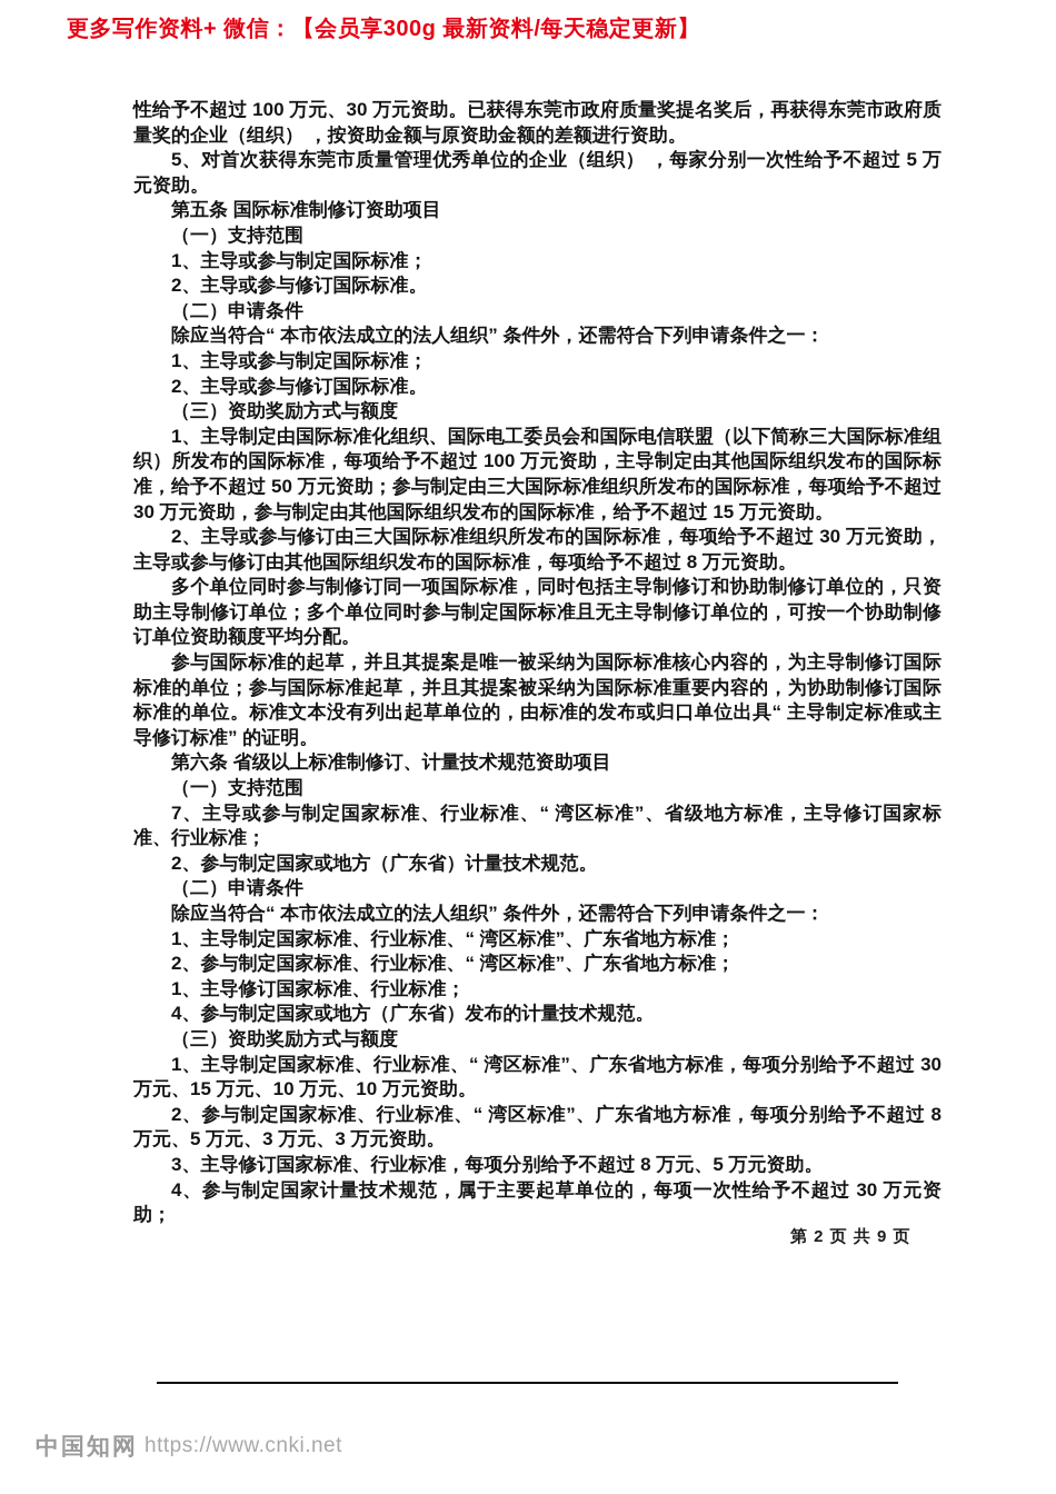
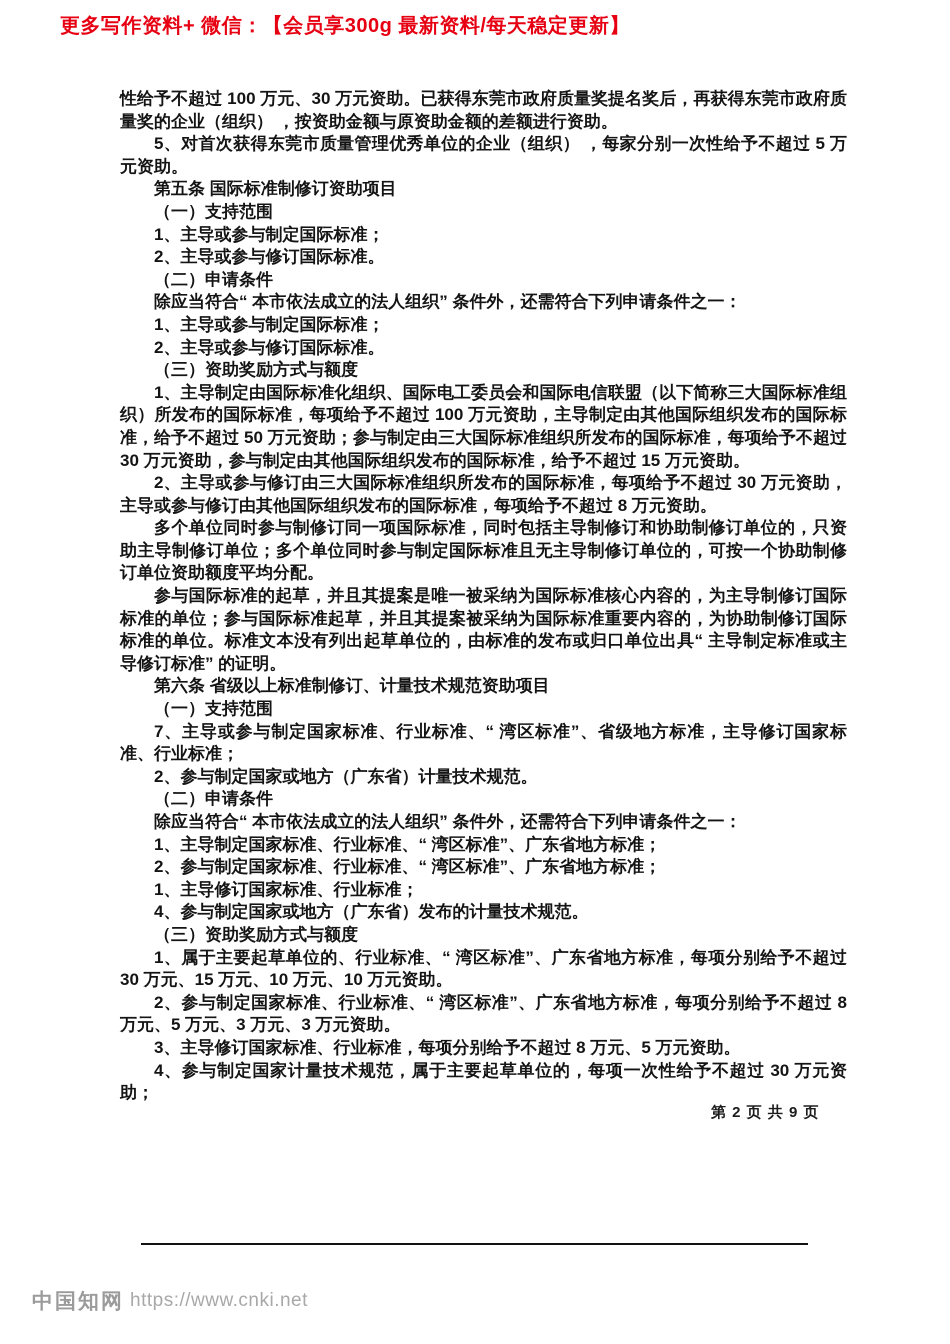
  更多写作资料+ 微信：【会员享300g 最新资料/每天稳定更新】
  性给予不超过 100 万元、30 万元资助。已获得东莞市政府质量奖提名奖后，再获得东莞市政府质量奖的企业（组织） ，按资助金额与原资助金额的差额进行资助。
  5、对首次获得东莞市质量管理优秀单位的企业（组织） ，每家分别一次性给予不超过 5 万元资助。
  第五条 国际标准制修订资助项目
  （一）支持范围
  1、主导或参与制定国际标准；
  2、主导或参与修订国际标准。
  （二）申请条件
  除应当符合“ 本市依法成立的法人组织” 条件外，还需符合下列申请条件之一：
  1、主导或参与制定国际标准；
  2、主导或参与修订国际标准。
  （三）资助奖励方式与额度
  1、主导制定由国际标准化组织、国际电工委员会和国际电信联盟（以下简称三大国际标准组织）所发布的国际标准，每项给予不超过 100 万元资助，主导制定由其他国际组织发布的国际标准，给予不超过 50 万元资助；参与制定由三大国际标准组织所发布的国际标准，每项给予不超过 30 万元资助，参与制定由其他国际组织发布的国际标准，给予不超过 15 万元资助。
  2、主导或参与修订由三大国际标准组织所发布的国际标准，每项给予不超过 30 万元资助，主导或参与修订由其他国际组织发布的国际标准，每项给予不超过 8 万元资助。
  多个单位同时参与制修订同一项国际标准，同时包括主导制修订和协助制修订单位的，只资助主导制修订单位；多个单位同时参与制定国际标准且无主导制修订单位的，可按一个协助制修订单位资助额度平均分配。
  参与国际标准的起草，并且其提案是唯一被采纳为国际标准核心内容的，为主导制修订国际标准的单位；参与国际标准起草，并且其提案被采纳为国际标准重要内容的，为协助制修订国际标准的单位。标准文本没有列出起草单位的，由标准的发布或归口单位出具“ 主导制定标准或主导修订标准” 的证明。
  第六条 省级以上标准制修订、计量技术规范资助项目
  （一）支持范围
  7、主导或参与制定国家标准、行业标准、“ 湾区标准”、省级地方标准，主导修订国家标准、行业标准；
  2、参与制定国家或地方（广东省）计量技术规范。
  （二）申请条件
  除应当符合“ 本市依法成立的法人组织” 条件外，还需符合下列申请条件之一：
  1、主导制定国家标准、行业标准、“ 湾区标准”、广东省地方标准；
  2、参与制定国家标准、行业标准、“ 湾区标准”、广东省地方标准；
  1、主导修订国家标准、行业标准；
  4、参与制定国家或地方（广东省）发布的计量技术规范。
  （三）资助奖励方式与额度
- 1、主导制定国家标准、行业标准、“ 湾区标准”、广东省地方标准，每项分别给予不超过 30 万元、15 万元、10 万元、10 万元资助。
+ 1、属于主要起草单位的、行业标准、“ 湾区标准”、广东省地方标准，每项分别给予不超过 30 万元、15 万元、10 万元、10 万元资助。
  2、参与制定国家标准、行业标准、“ 湾区标准”、广东省地方标准，每项分别给予不超过 8 万元、5 万元、3 万元、3 万元资助。
  3、主导修订国家标准、行业标准，每项分别给予不超过 8 万元、5 万元资助。
  4、参与制定国家计量技术规范，属于主要起草单位的，每项一次性给予不超过 30 万元资助；
  第 2 页 共 9 页
  中国知网
  https://www.cnki.net
